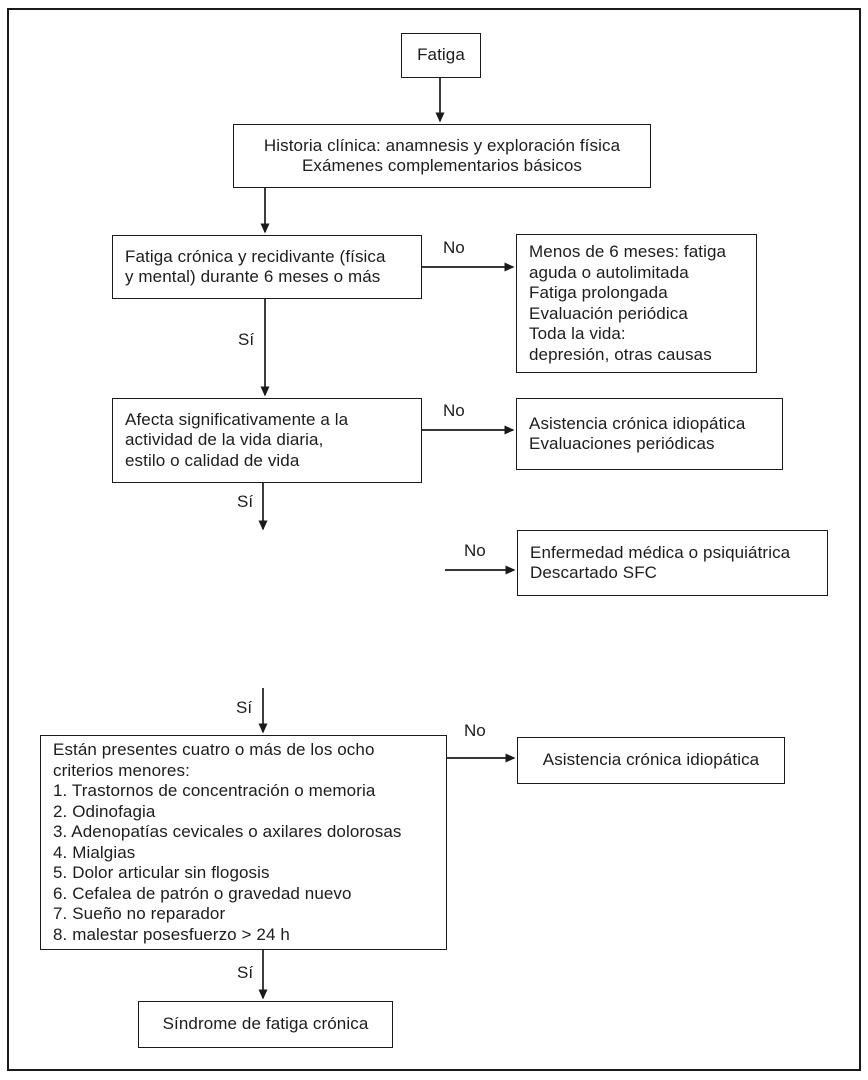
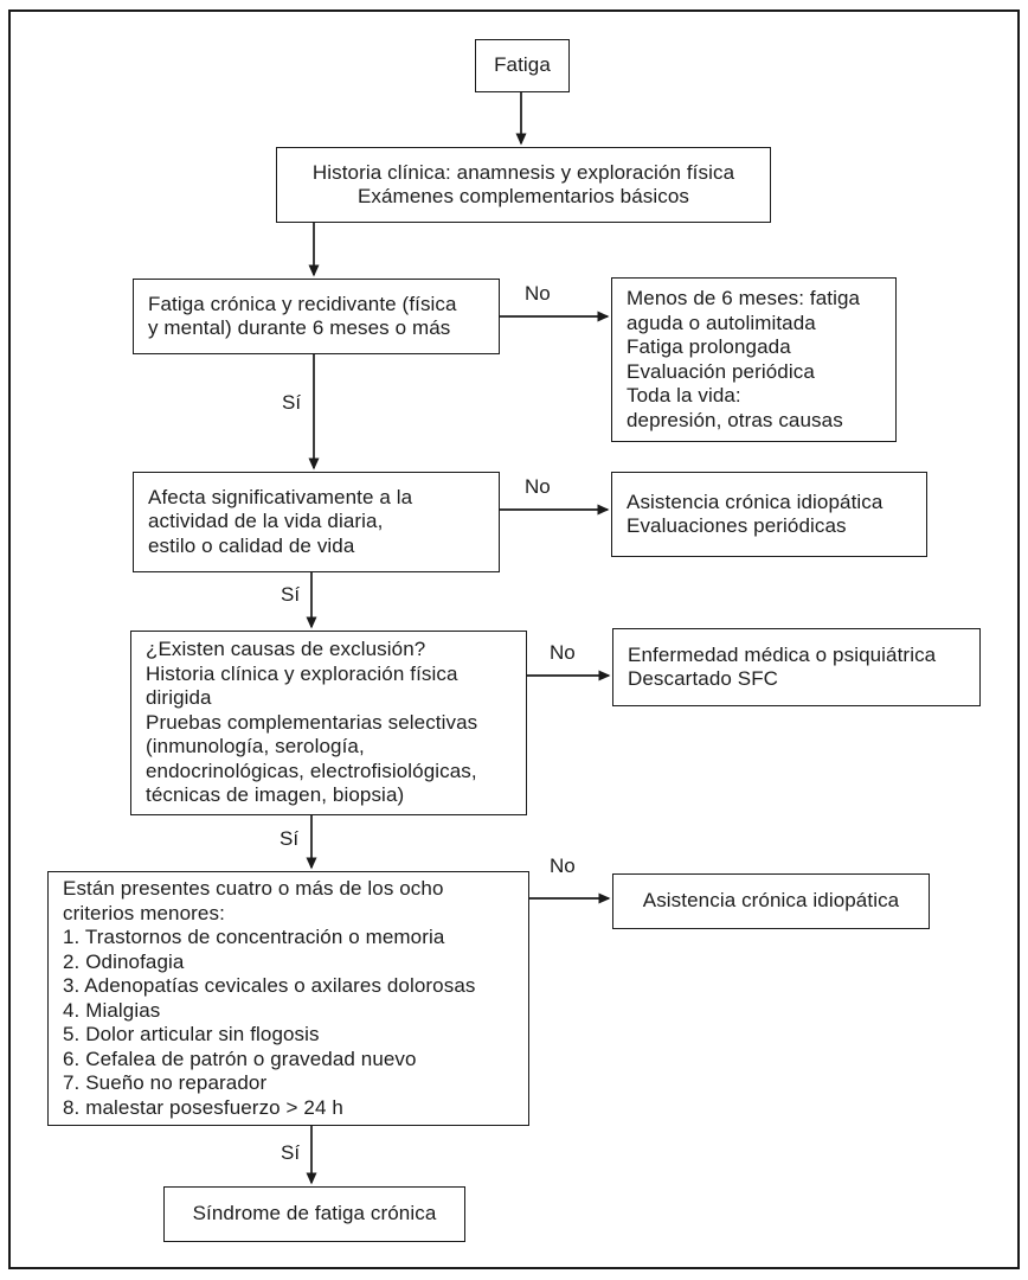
  Fatiga
  Historia clínica: anamnesis y exploración física
  Exámenes complementarios básicos
  Fatiga crónica y recidivante (física
  y mental) durante 6 meses o más
  Menos de 6 meses: fatiga
  aguda o autolimitada
  Fatiga prolongada
  Evaluación periódica
  Toda la vida:
  depresión, otras causas
  Afecta significativamente a la
  actividad de la vida diaria,
  estilo o calidad de vida
  Asistencia crónica idiopática
  Evaluaciones periódicas
+ ¿Existen causas de exclusión?
+ Historia clínica y exploración física
+ dirigida
+ Pruebas complementarias selectivas
+ (inmunología, serología,
+ endocrinológicas, electrofisiológicas,
+ técnicas de imagen, biopsia)
  Enfermedad médica o psiquiátrica
  Descartado SFC
  Están presentes cuatro o más de los ocho
  criterios menores:
  1. Trastornos de concentración o memoria
  2. Odinofagia
  3. Adenopatías cevicales o axilares dolorosas
  4. Mialgias
  5. Dolor articular sin flogosis
  6. Cefalea de patrón o gravedad nuevo
  7. Sueño no reparador
  8. malestar posesfuerzo > 24 h
  Asistencia crónica idiopática
  Síndrome de fatiga crónica
  No
  No
  No
  No
  Sí
  Sí
  Sí
  Sí
